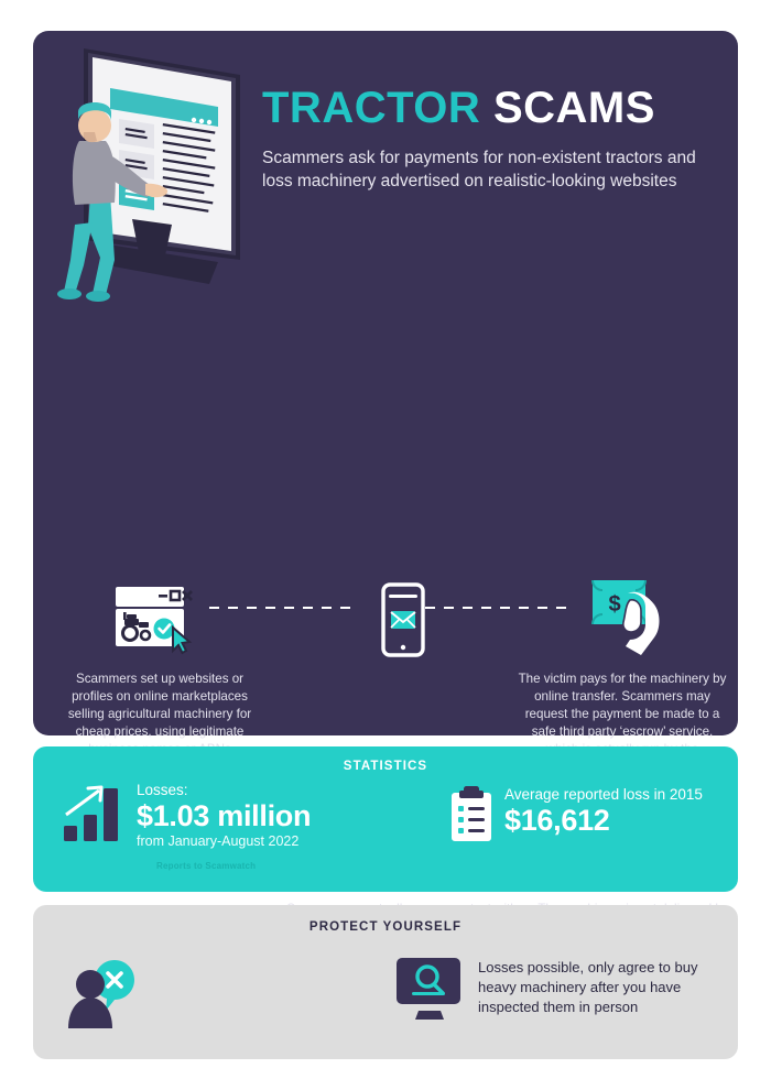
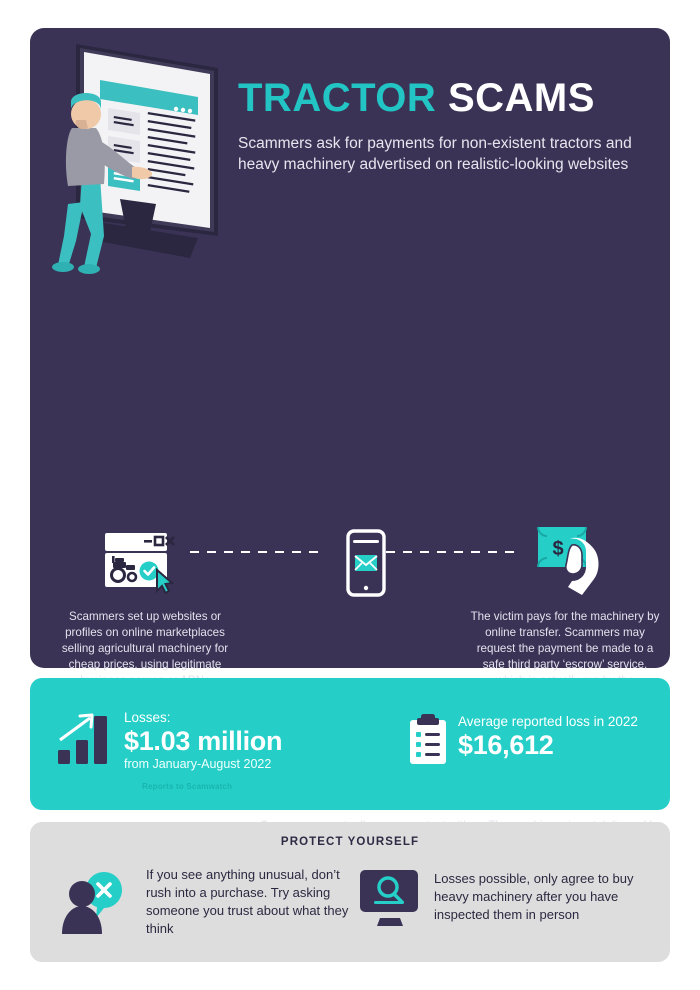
  TRACTOR SCAMS
- Scammers ask for payments for non-existent tractors and loss machinery advertised on realistic-looking websites
+ Scammers ask for payments for non-existent tractors and heavy machinery advertised on realistic-looking websites
  Scammers set up websites or profiles on online marketplaces selling agricultural machinery for cheap prices, using legitimate
  $
  The victim pays for the machinery by online transfer. Scammers may request the payment be made to a safe third party ‘escrow’ service,
- STATISTICS
  Losses:
  $1.03 million
  from January-August 2022
  Reports to Scamwatch
- Average reported loss in 2015
+ Average reported loss in 2022
  $16,612
  PROTECT YOURSELF
+ If you see anything unusual, don’t rush into a purchase. Try asking someone you trust about what they think
  Losses possible, only agree to buy heavy machinery after you have inspected them in person
